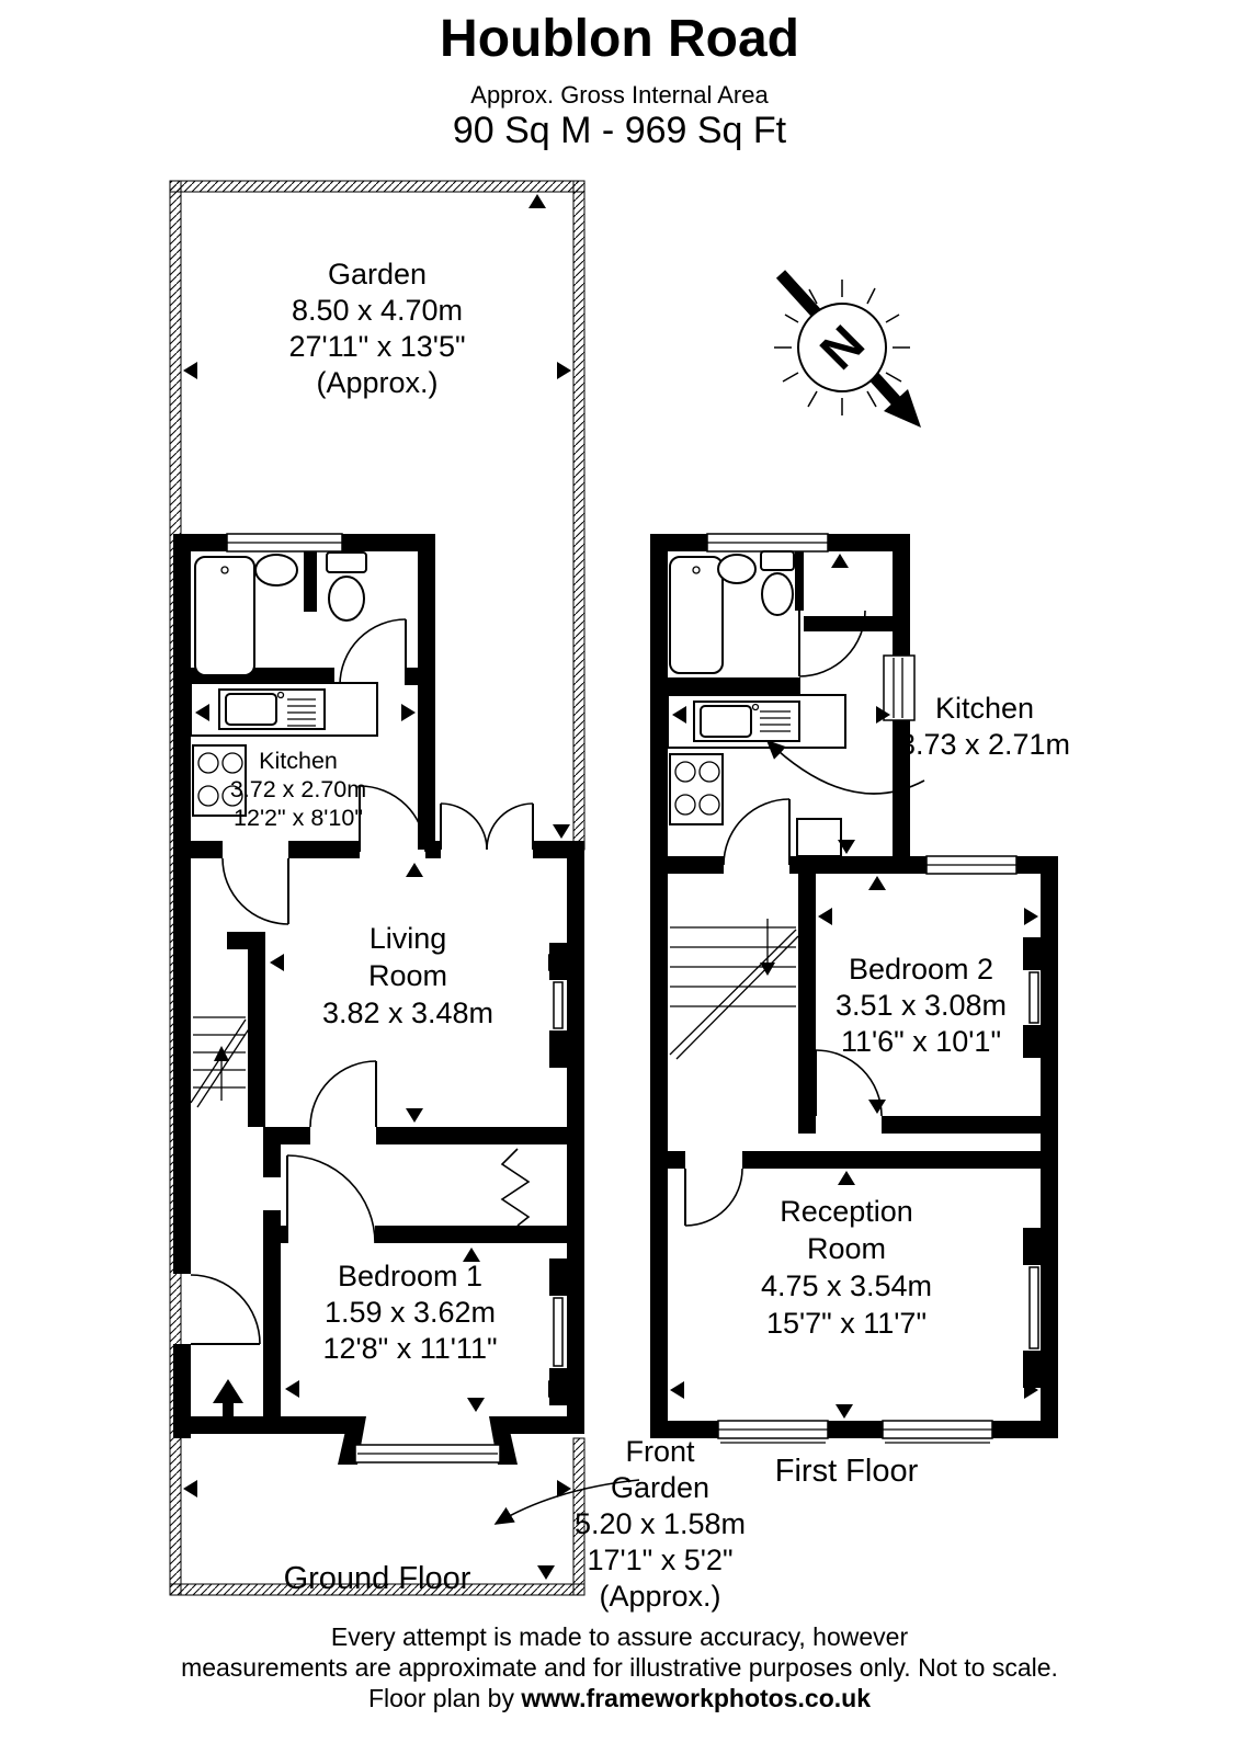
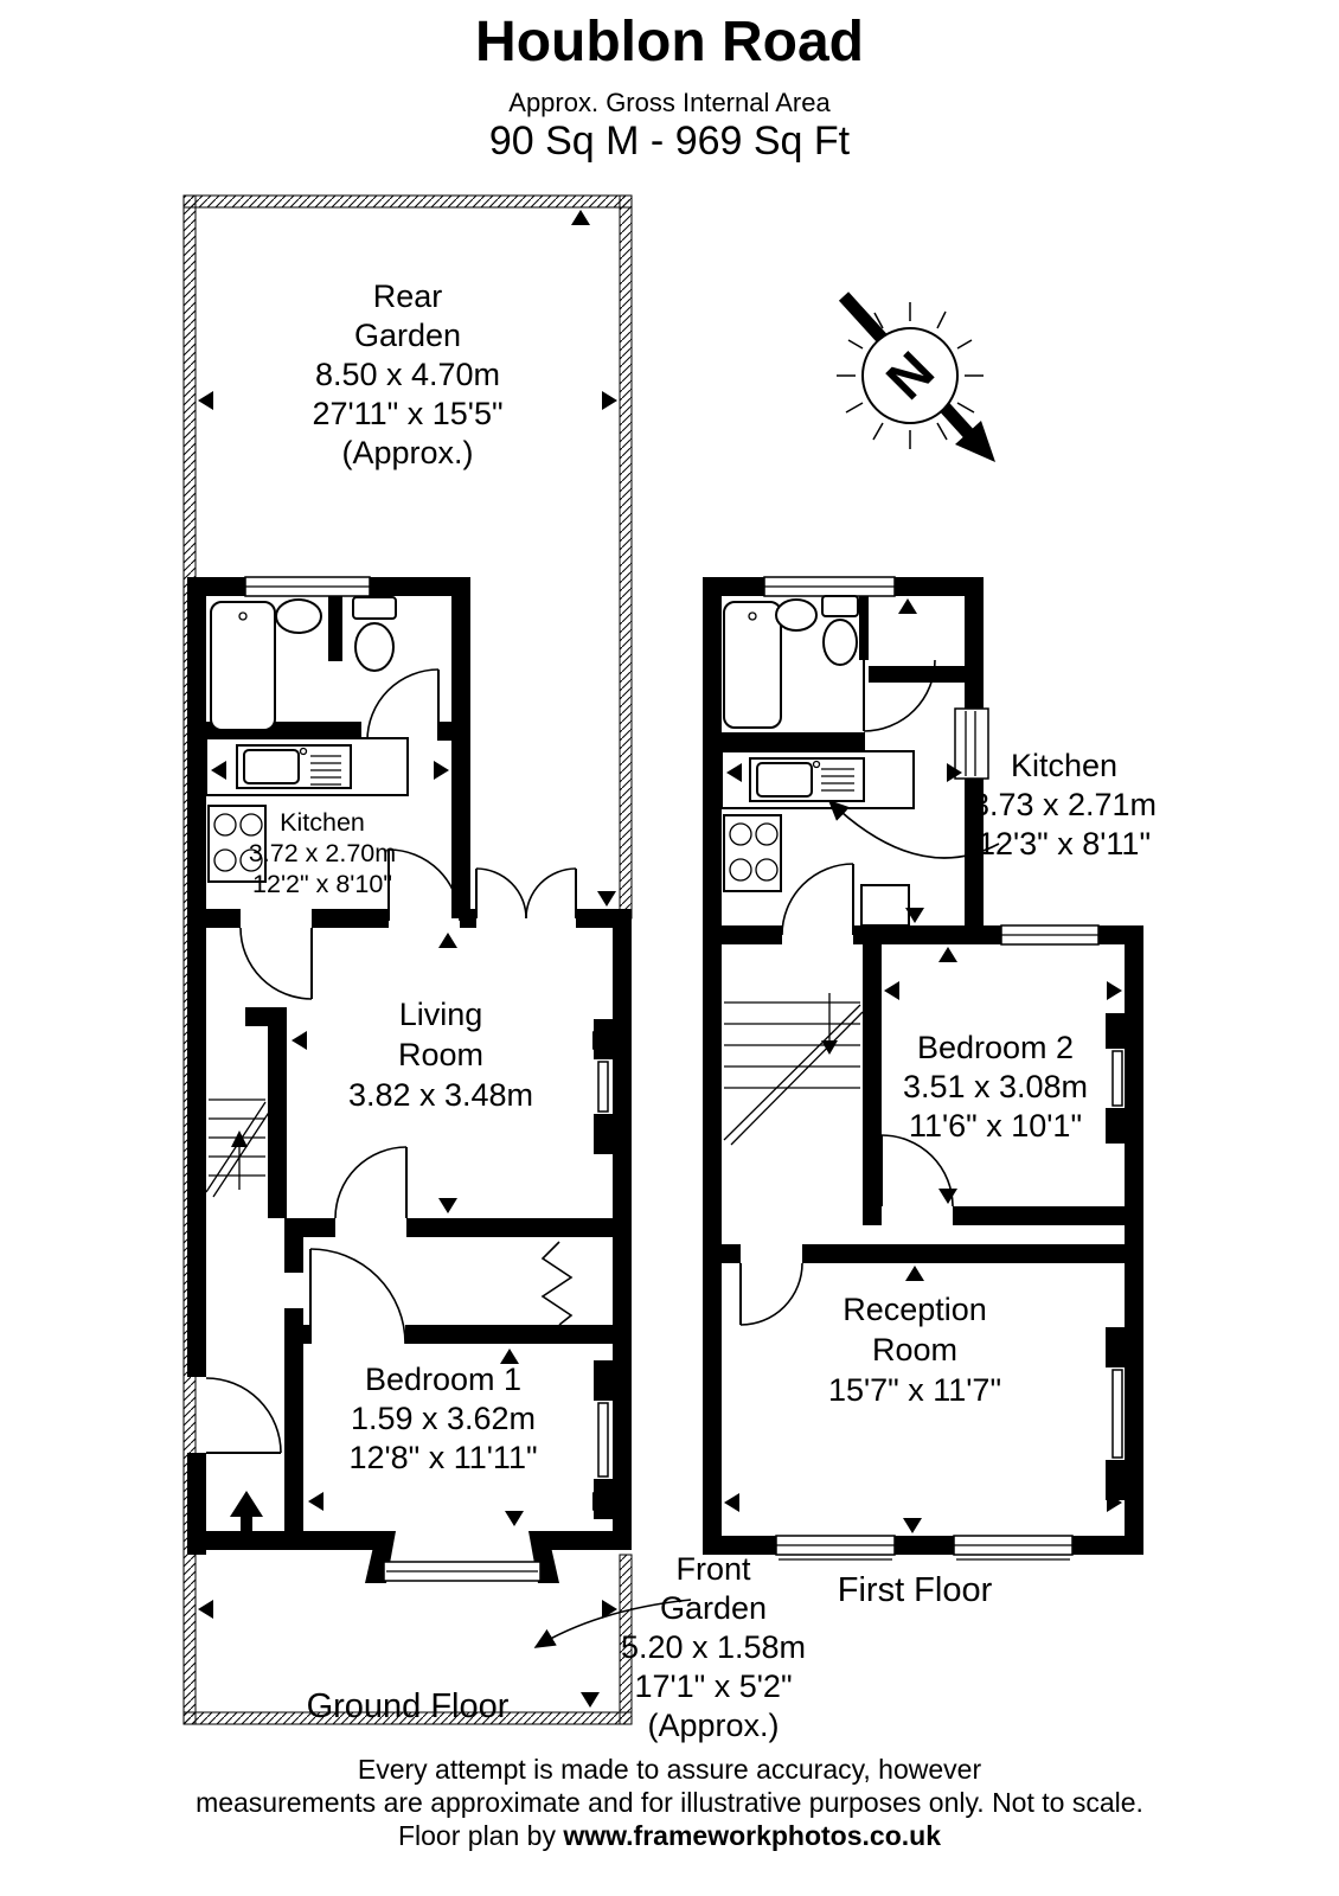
  Houblon Road
  Approx. Gross Internal Area
  90 Sq M - 969 Sq Ft
+ Rear
  Garden
  8.50 x 4.70m
- 27'11" x 13'5"
+ 27'11" x 15'5"
  (Approx.)
  Kitchen
  3.72 x 2.70m
  12'2" x 8'10"
  Living
  Room
  3.82 x 3.48m
  Bedroom 1
  1.59 x 3.62m
  12'8" x 11'11"
  Front
  Garden
  5.20 x 1.58m
  17'1" x 5'2"
  (Approx.)
  Ground Floor
  Kitchen
  3.73 x 2.71m
+ 12'3" x 8'11"
  Bedroom 2
  3.51 x 3.08m
  11'6" x 10'1"
  Reception
  Room
- 4.75 x 3.54m
  15'7" x 11'7"
  First Floor
  Every attempt is made to assure accuracy, however
  measurements are approximate and for illustrative purposes only. Not to scale.
  Floor plan by www.frameworkphotos.co.uk
